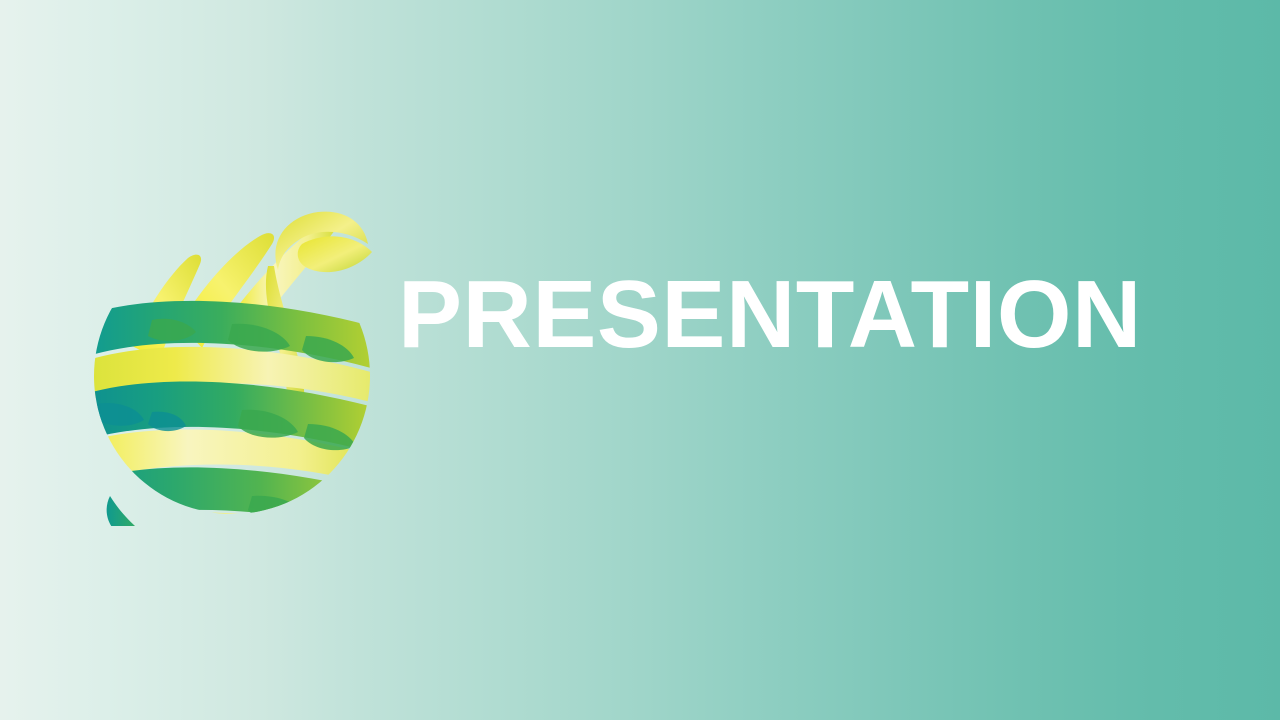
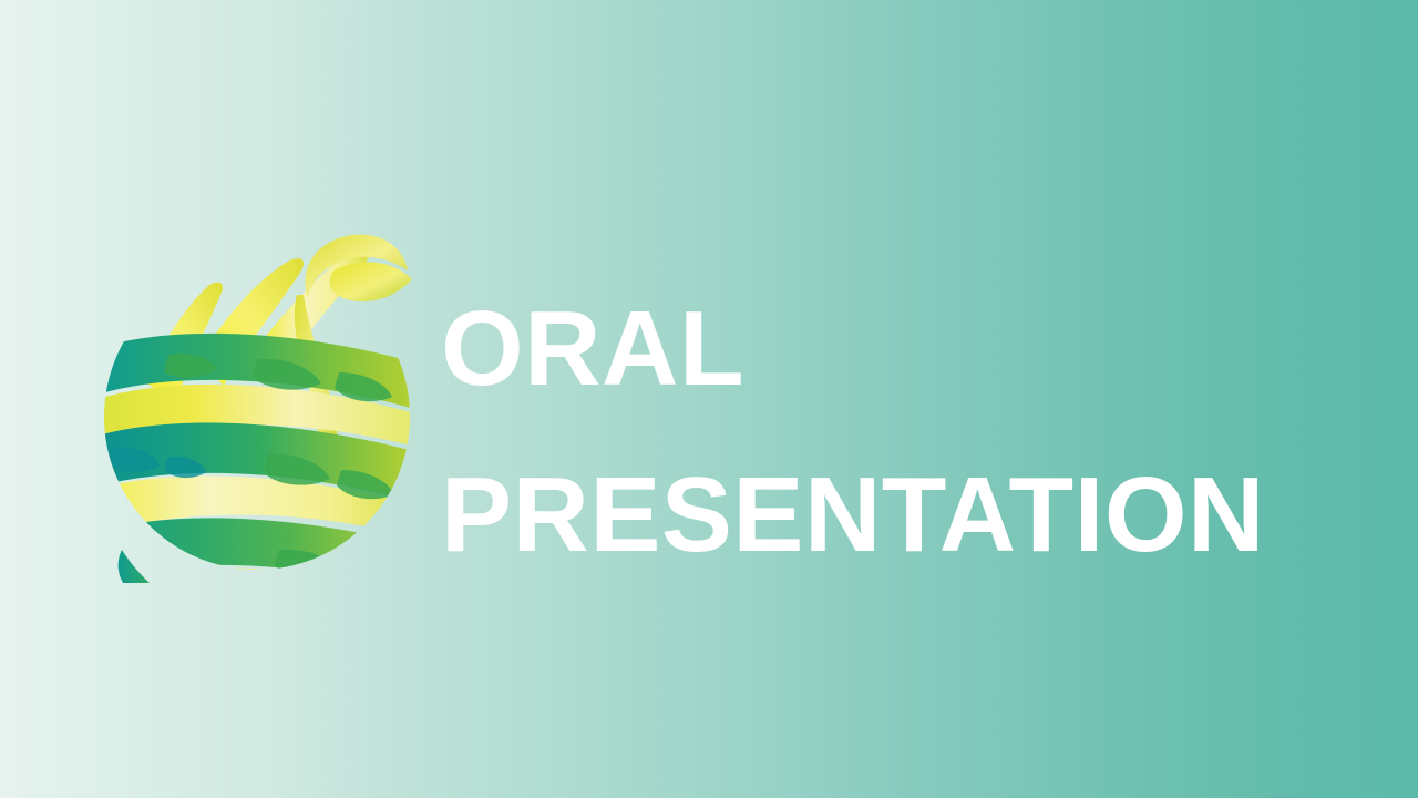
+ ORAL
  PRESENTATION
